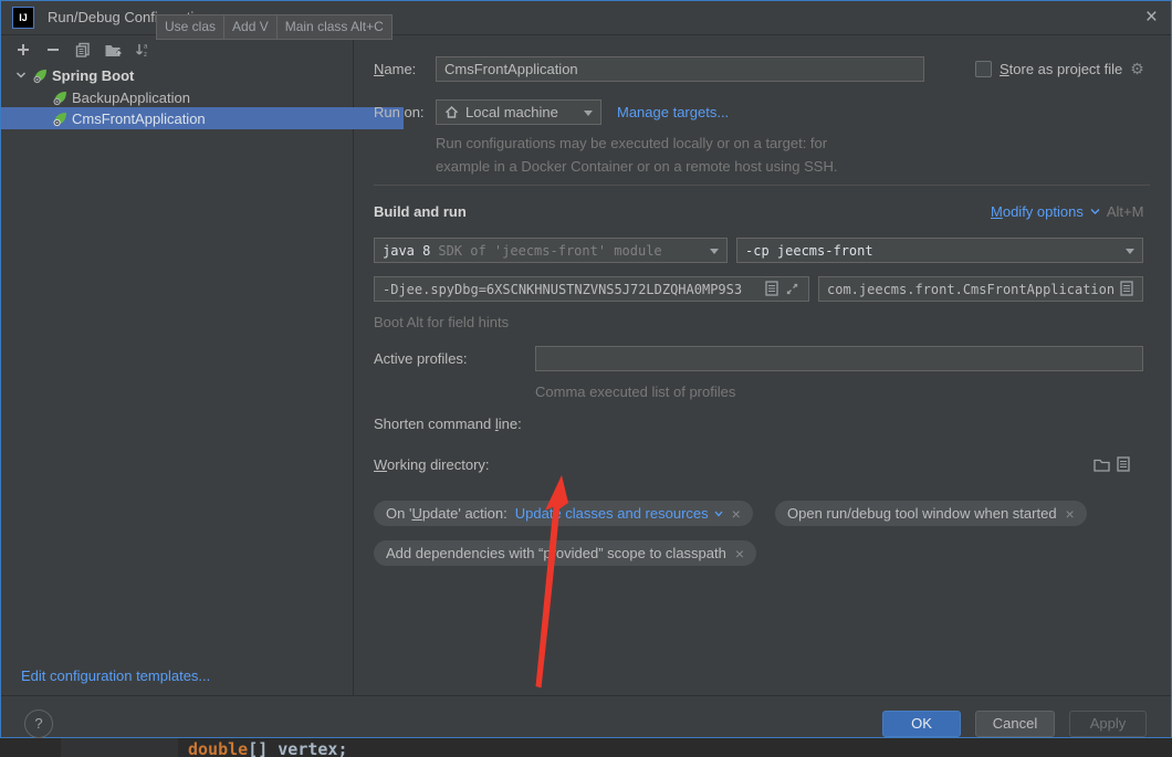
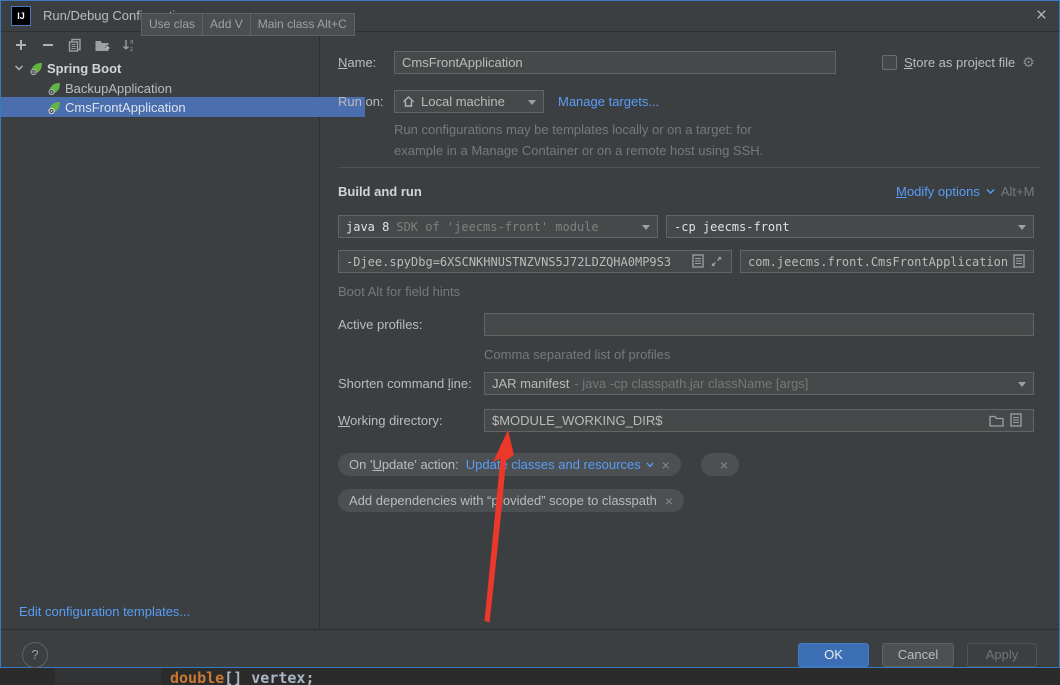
  double[] vertex;
  IJ
  ×
  Use clas
  Add V
  Main class Alt+C
  Spring Boot
  BackupApplication
  CmsFrontApplication
  Edit configuration templates...
  Name:
  CmsFrontApplication
  Store as project file
  ⚙
  Run on:
  Local machine
  Manage targets...
- Run configurations may be executed locally or on a target: for
+ Run configurations may be templates locally or on a target: for
- example in a Docker Container or on a remote host using SSH.
+ example in a Manage Container or on a remote host using SSH.
  Build and run
  Modify options
  Alt+M
  java 8
  SDK of 'jeecms-front' module
  -cp jeecms-front
  -Djee.spyDbg=6XSCNKHNUSTNZVNS5J72LDZQHA0MP9S3
  com.jeecms.front.CmsFrontApplication
  Boot Alt for field hints
  Active profiles:
- Comma executed list of profiles
+ Comma separated list of profiles
  Shorten command line:
+ JAR manifest
+ - java -cp classpath.jar className [args]
  Working directory:
+ $MODULE_WORKING_DIR$
  On 'Update' action:
  Updat classes and resources
  ×
- Open run/debug tool window when started
  ×
  Add dependencies with “povided” scope to classpath
  ×
  ?
  OK
  Cancel
  Apply
